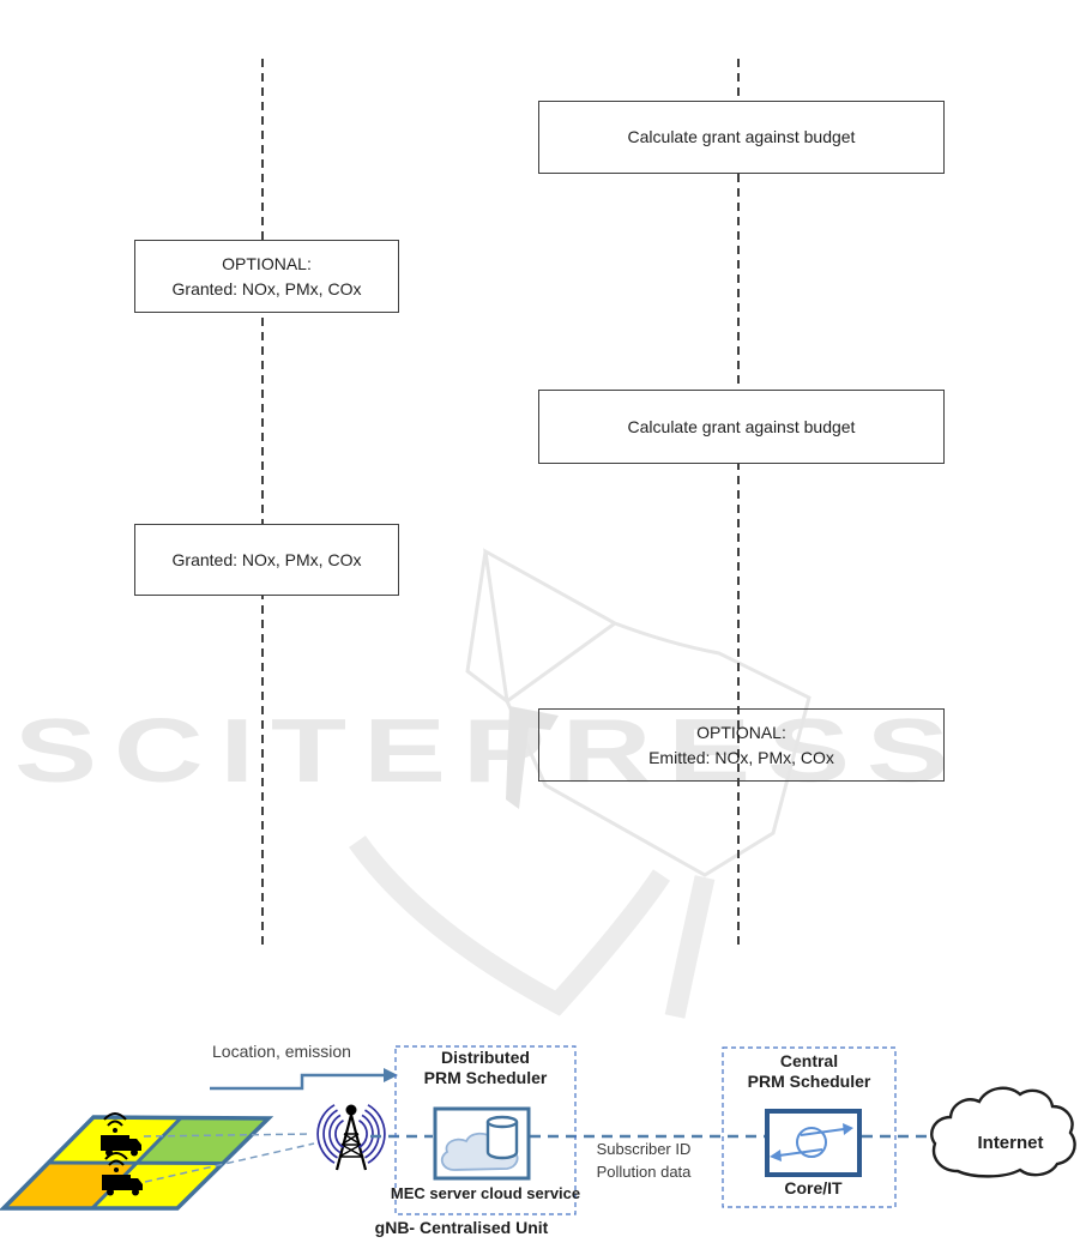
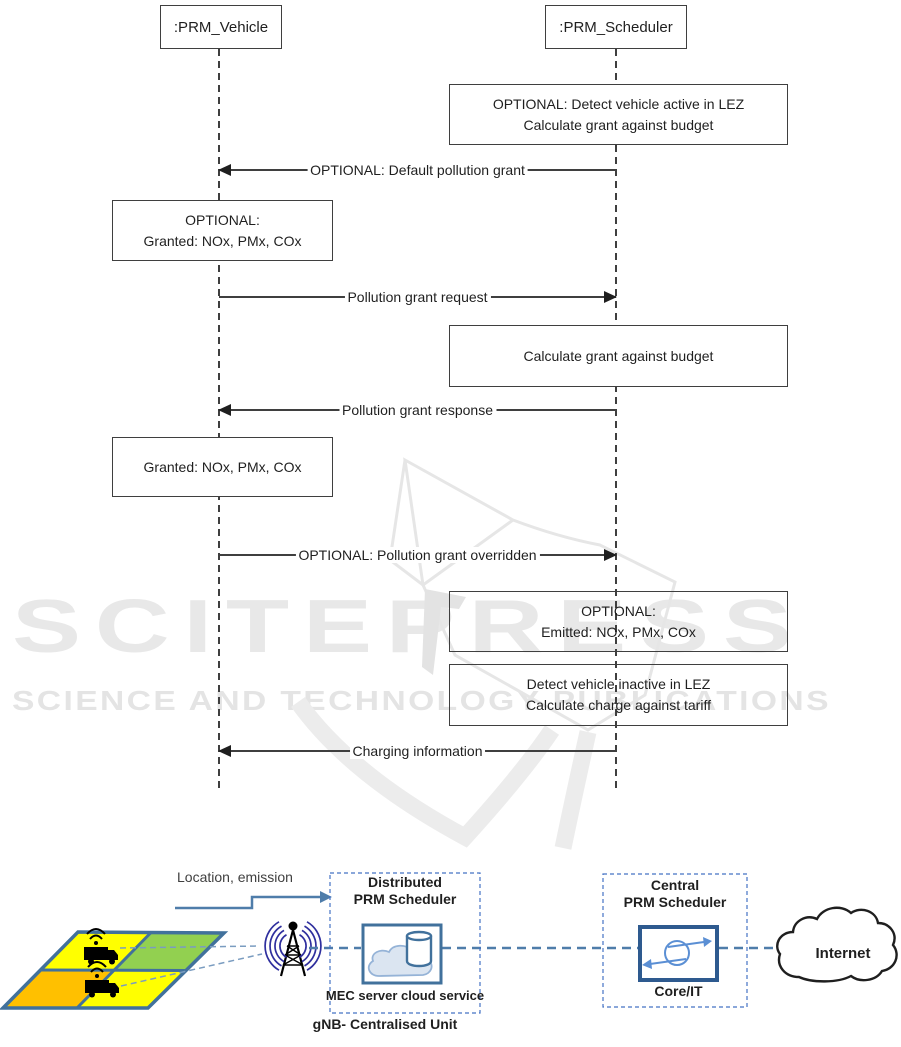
  SCITERESS
+ SCIENCE AND TECHNOLOGY PUBLICATIONS
+ :PRM_Vehicle
+ :PRM_Scheduler
+ OPTIONAL: Detect vehicle active in LEZ
  Calculate grant against budget
  OPTIONAL:
  Granted: NOx, PMx, COx
  Calculate grant against budget
  Granted: NOx, PMx, COx
  OPTIONAL:
  Emitted: NOx, PMx, COx
+ Detect vehicle inactive in LEZ
+ Calculate charge against tariff
+ OPTIONAL: Default pollution grant
+ Pollution grant request
+ Pollution grant response
+ OPTIONAL: Pollution grant overridden
+ Charging information
  Location, emission
  Distributed
  PRM Scheduler
  MEC server cloud service
  gNB- Centralised Unit
- Subscriber ID
- Pollution data
  Central
  PRM Scheduler
  Core/IT
  Internet
